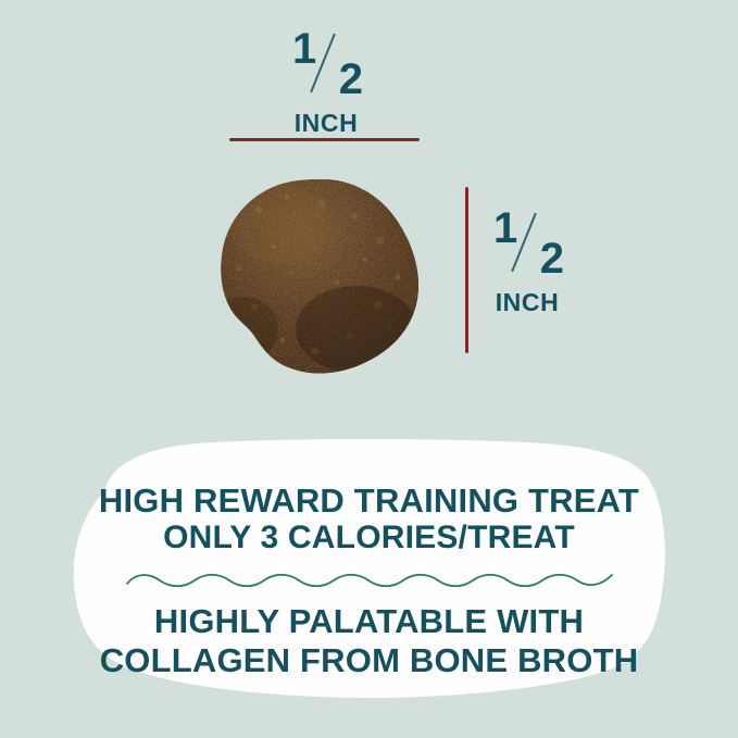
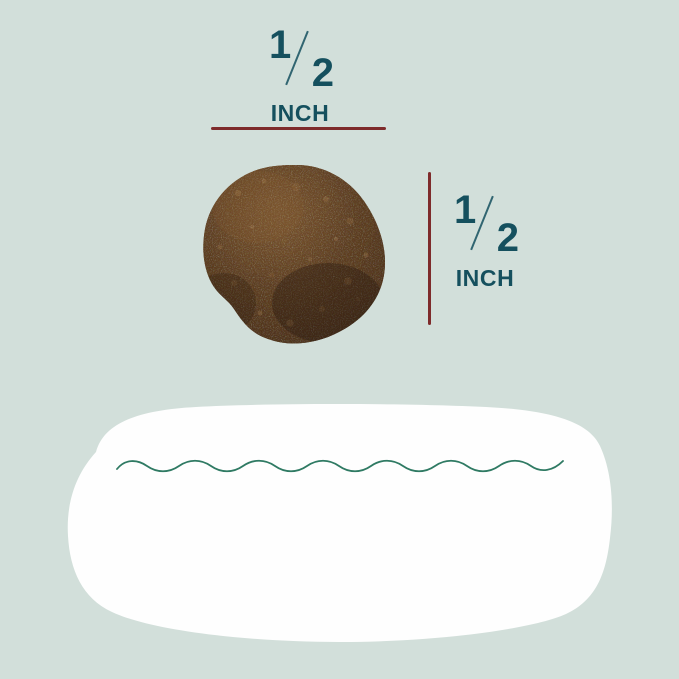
  1
  2
  INCH
  1
  2
  INCH
- HIGH REWARD TRAINING TREAT
- ONLY 3 CALORIES/TREAT
- HIGHLY PALATABLE WITH
- COLLAGEN FROM BONE BROTH
